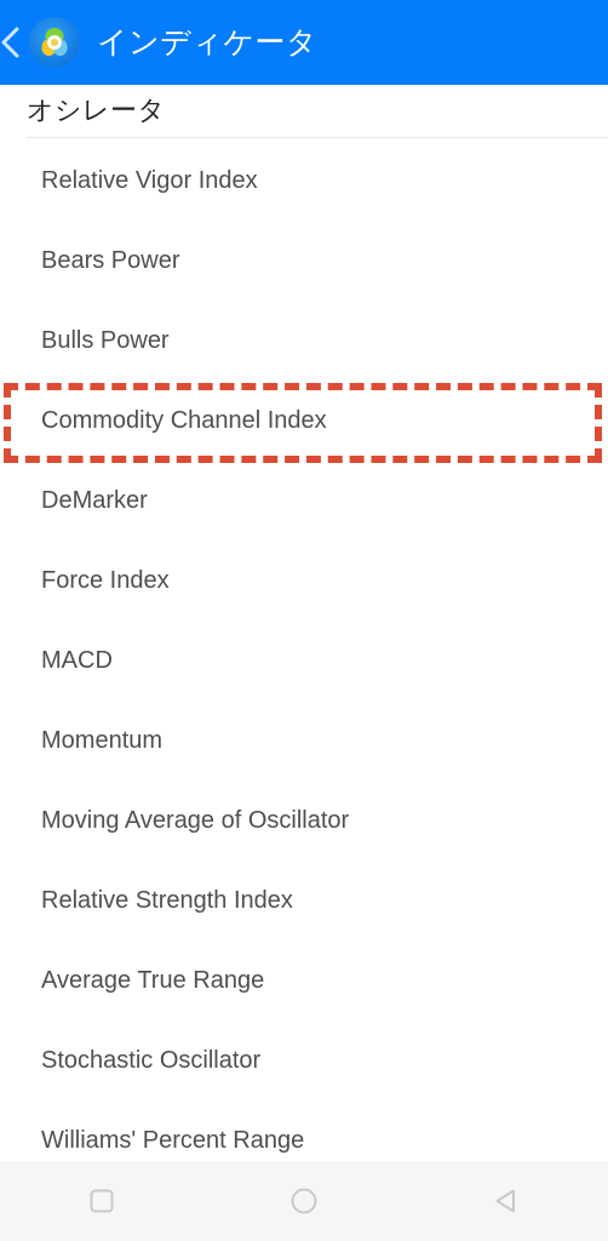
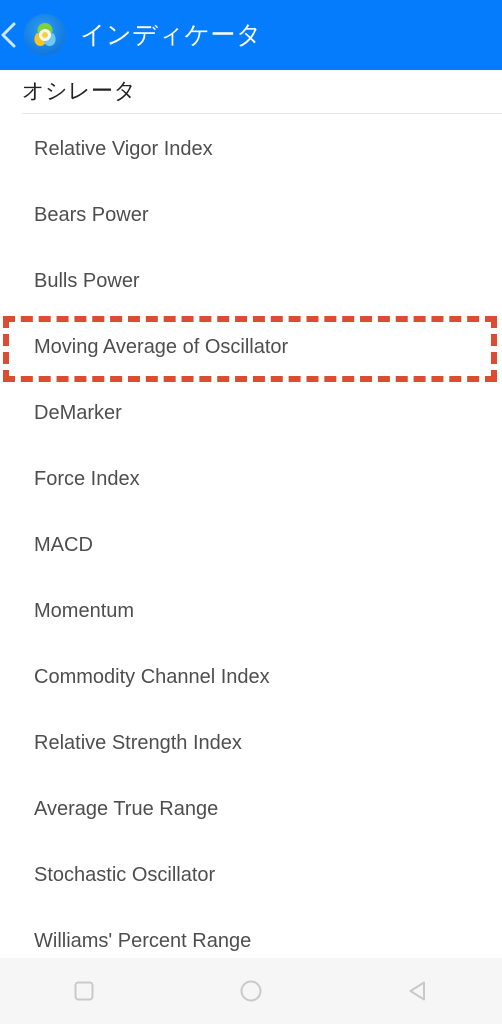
  インディケータ
  オシレータ
  Relative Vigor Index
  Bears Power
  Bulls Power
- Commodity Channel Index
+ Moving Average of Oscillator
  DeMarker
  Force Index
  MACD
  Momentum
- Moving Average of Oscillator
+ Commodity Channel Index
  Relative Strength Index
  Average True Range
  Stochastic Oscillator
  Williams' Percent Range
